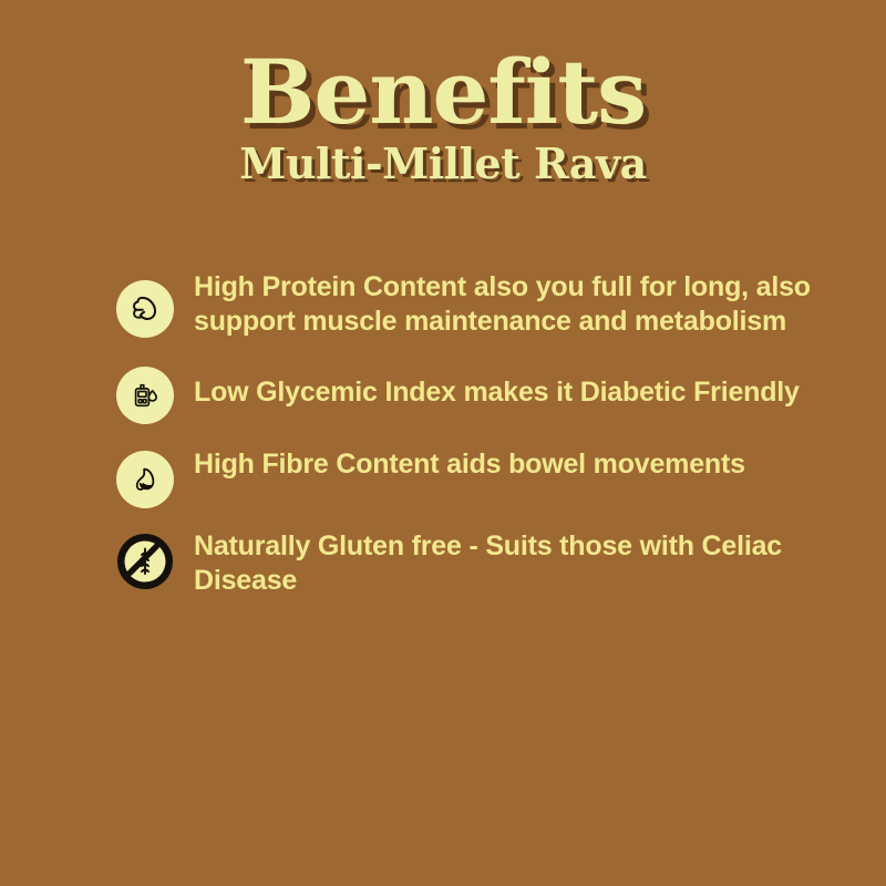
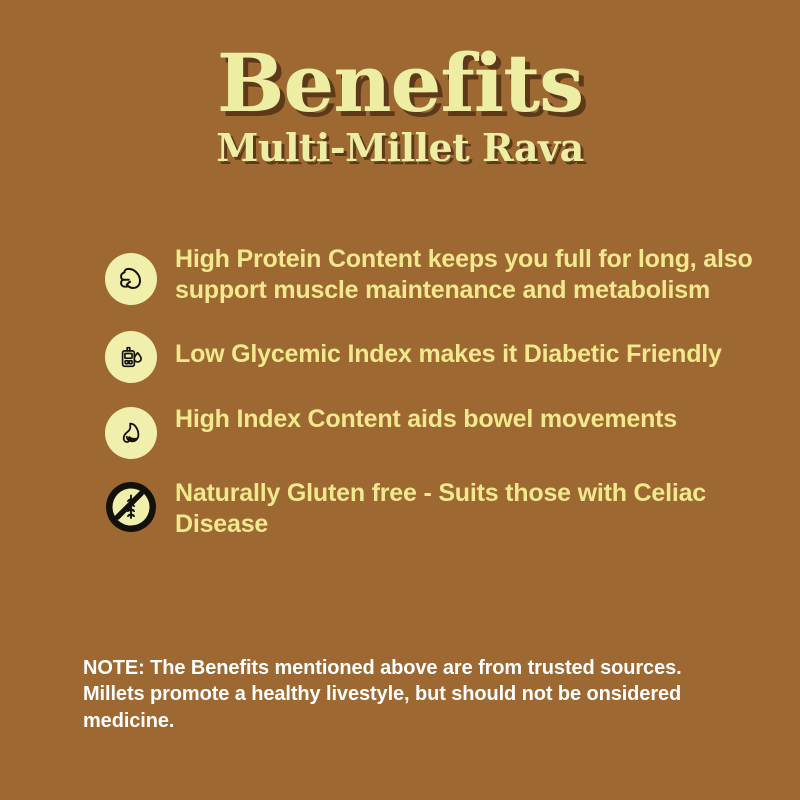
  Benefits
  Multi-Millet Rava
- High Protein Content also you full for long, also support muscle maintenance and metabolism
+ High Protein Content keeps you full for long, also support muscle maintenance and metabolism
  Low Glycemic Index makes it Diabetic Friendly
- High Fibre Content aids bowel movements
+ High Index Content aids bowel movements
  Naturally Gluten free - Suits those with Celiac Disease
+ NOTE: The Benefits mentioned above are from trusted sources. Millets promote a healthy livestyle, but should not be onsidered medicine.
